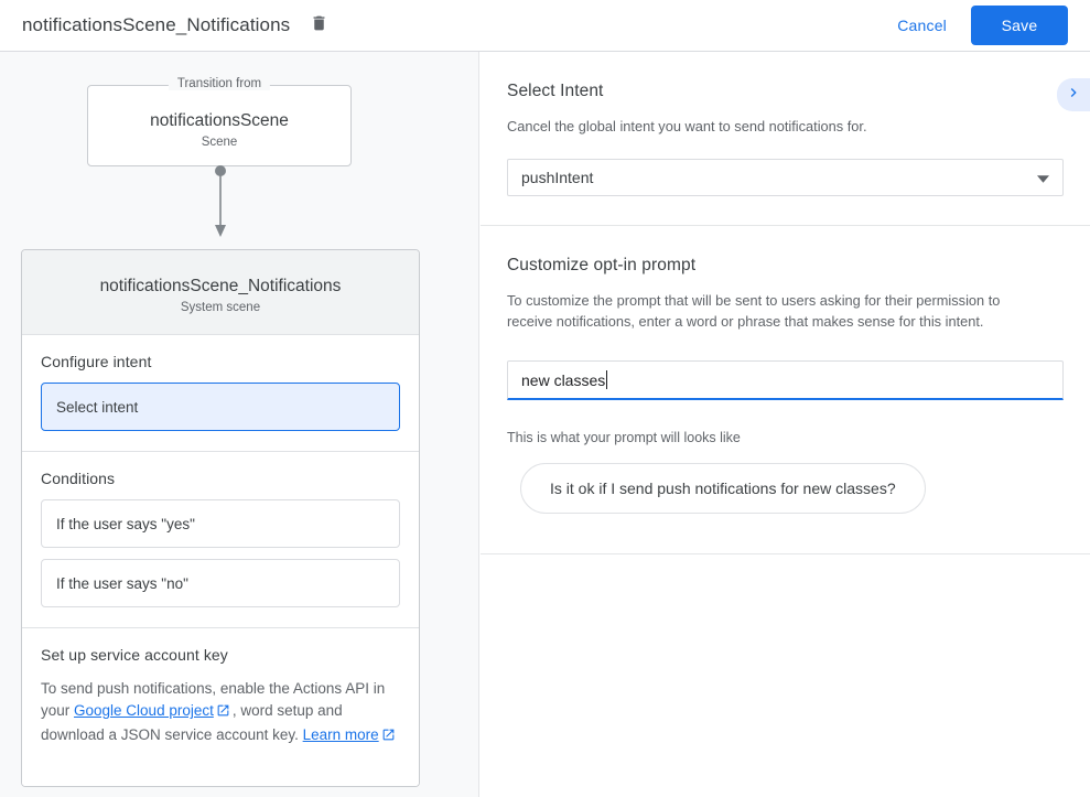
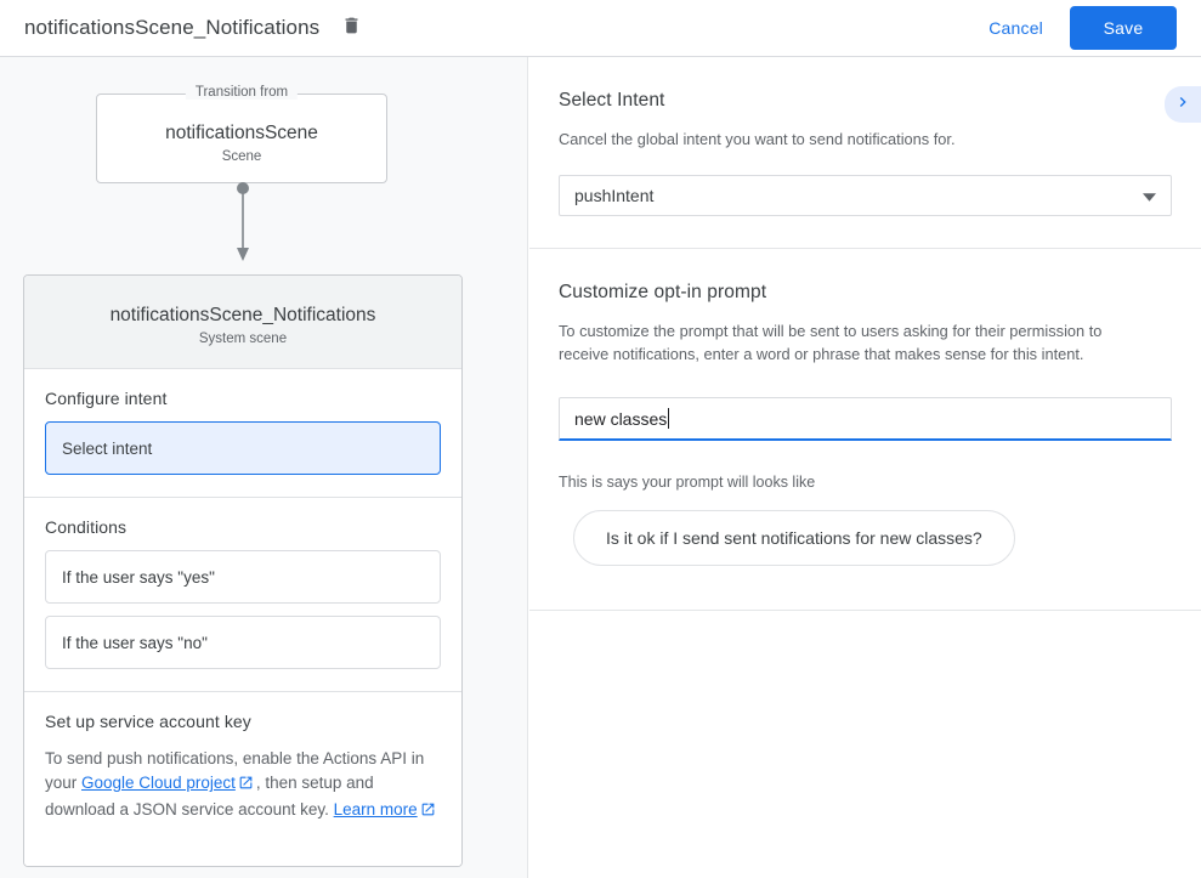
  notificationsScene_Notifications
  Cancel
  Save
  Transition from
  notificationsScene
  Scene
  notificationsScene_Notifications
  System scene
  Configure intent
  Select intent
  Conditions
  If the user says "yes"
  If the user says "no"
  Set up service account key
- To send push notifications, enable the Actions API in your Google Cloud project , word setup and download a JSON service account key. Learn more
+ To send push notifications, enable the Actions API in your Google Cloud project , then setup and download a JSON service account key. Learn more
  Select Intent
  Cancel the global intent you want to send notifications for.
  pushIntent
  Customize opt-in prompt
  To customize the prompt that will be sent to users asking for their permission to receive notifications, enter a word or phrase that makes sense for this intent.
  new classes
- This is what your prompt will looks like
+ This is says your prompt will looks like
- Is it ok if I send push notifications for new classes?
+ Is it ok if I send sent notifications for new classes?
